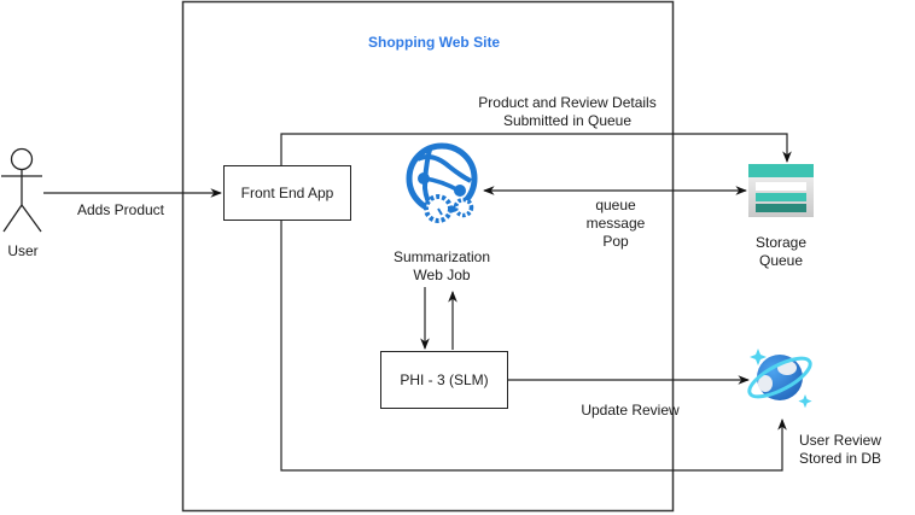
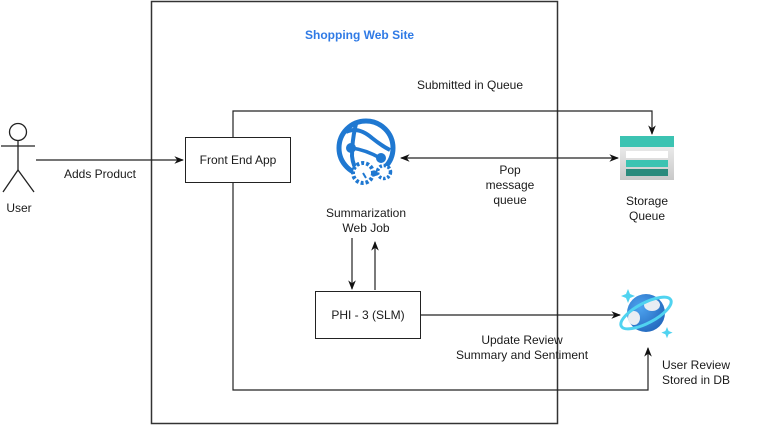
  Shopping Web Site
  User
  Adds Product
- Product and Review Details
  Submitted in Queue
- queue
+ Pop
  message
- Pop
+ queue
  Update Review
+ Summary and Sentiment
  Front End App
  PHI - 3 (SLM)
  Summarization
  Web Job
  Storage
  Queue
  User Review
  Stored in DB
